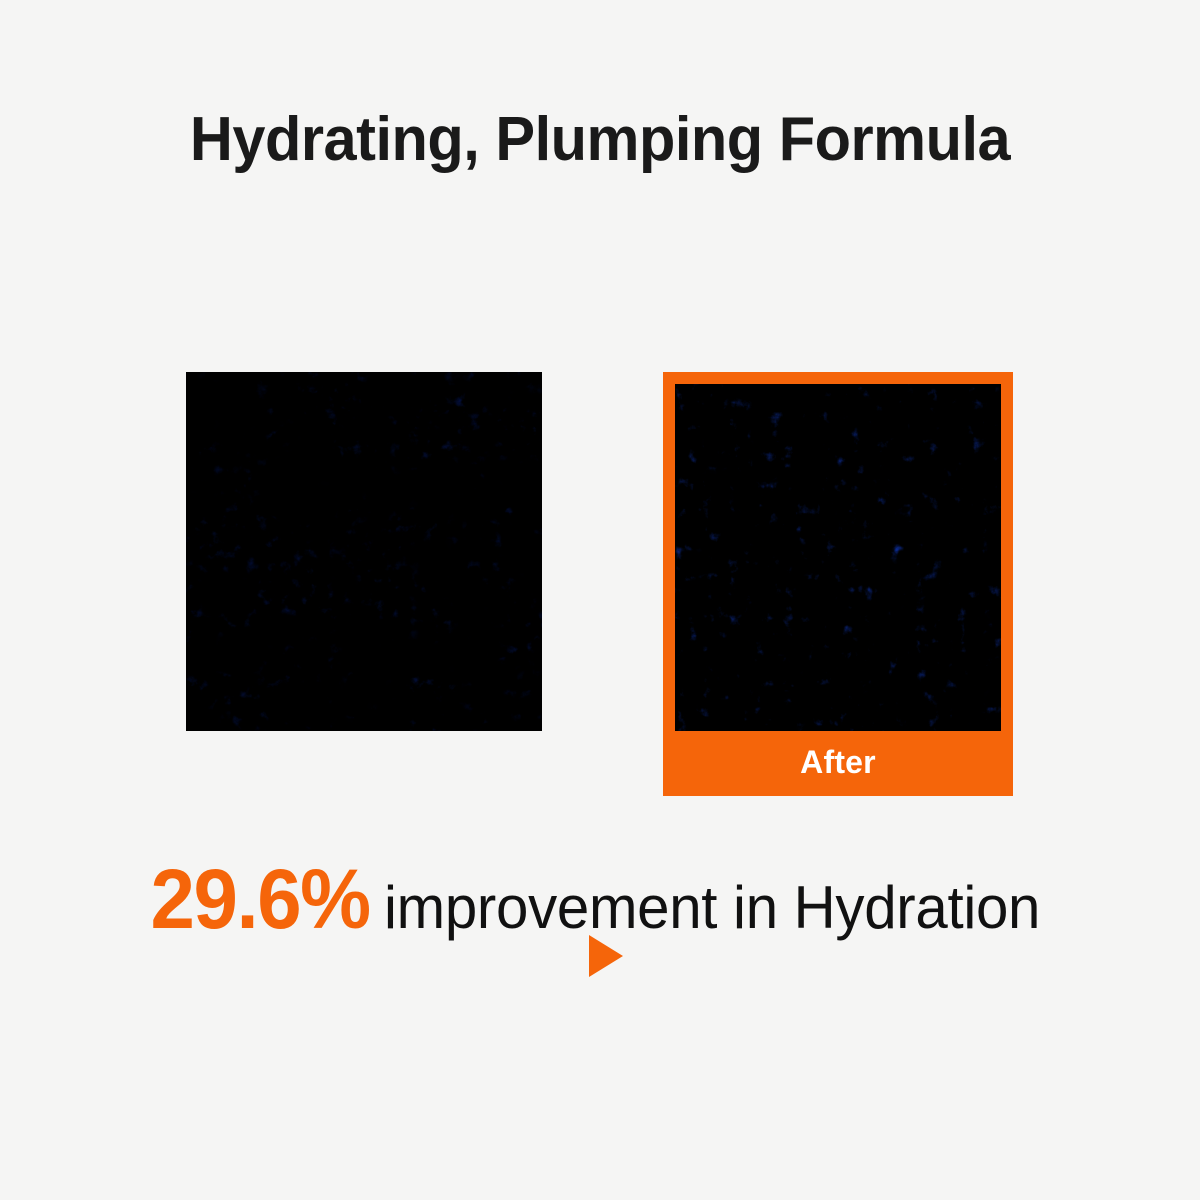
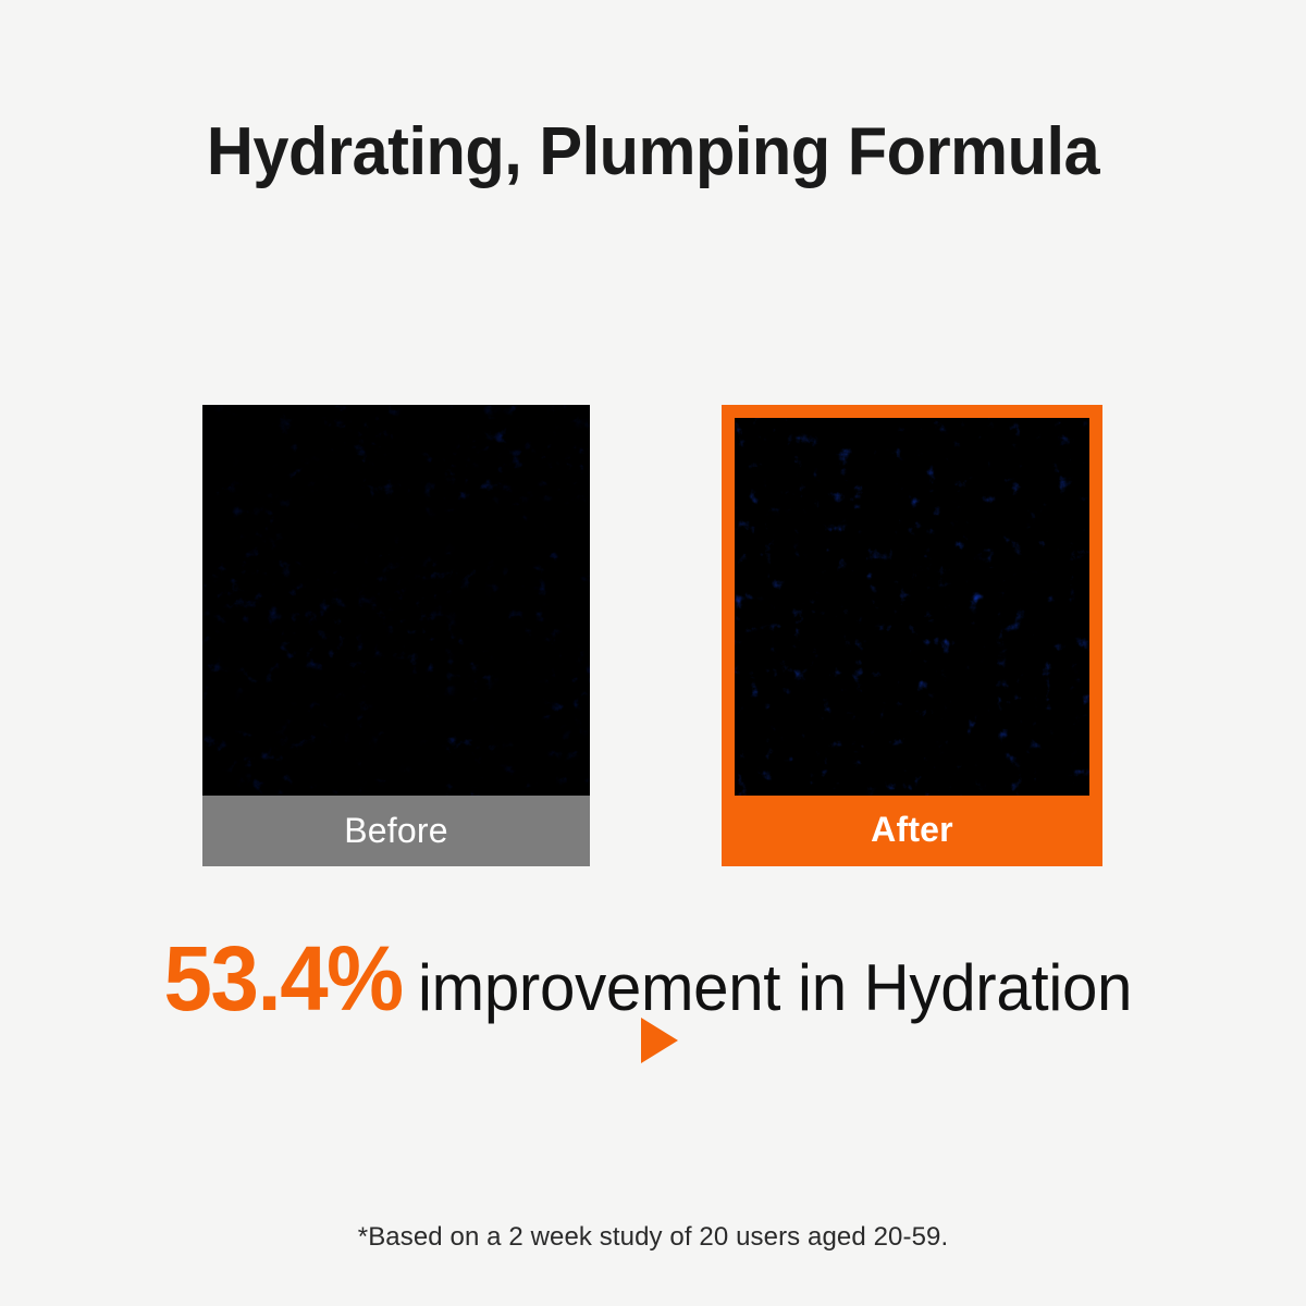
  Hydrating, Plumping Formula
+ Before
  After
- 29.6% improvement in Hydration
+ 53.4% improvement in Hydration
+ *Based on a 2 week study of 20 users aged 20-59.
